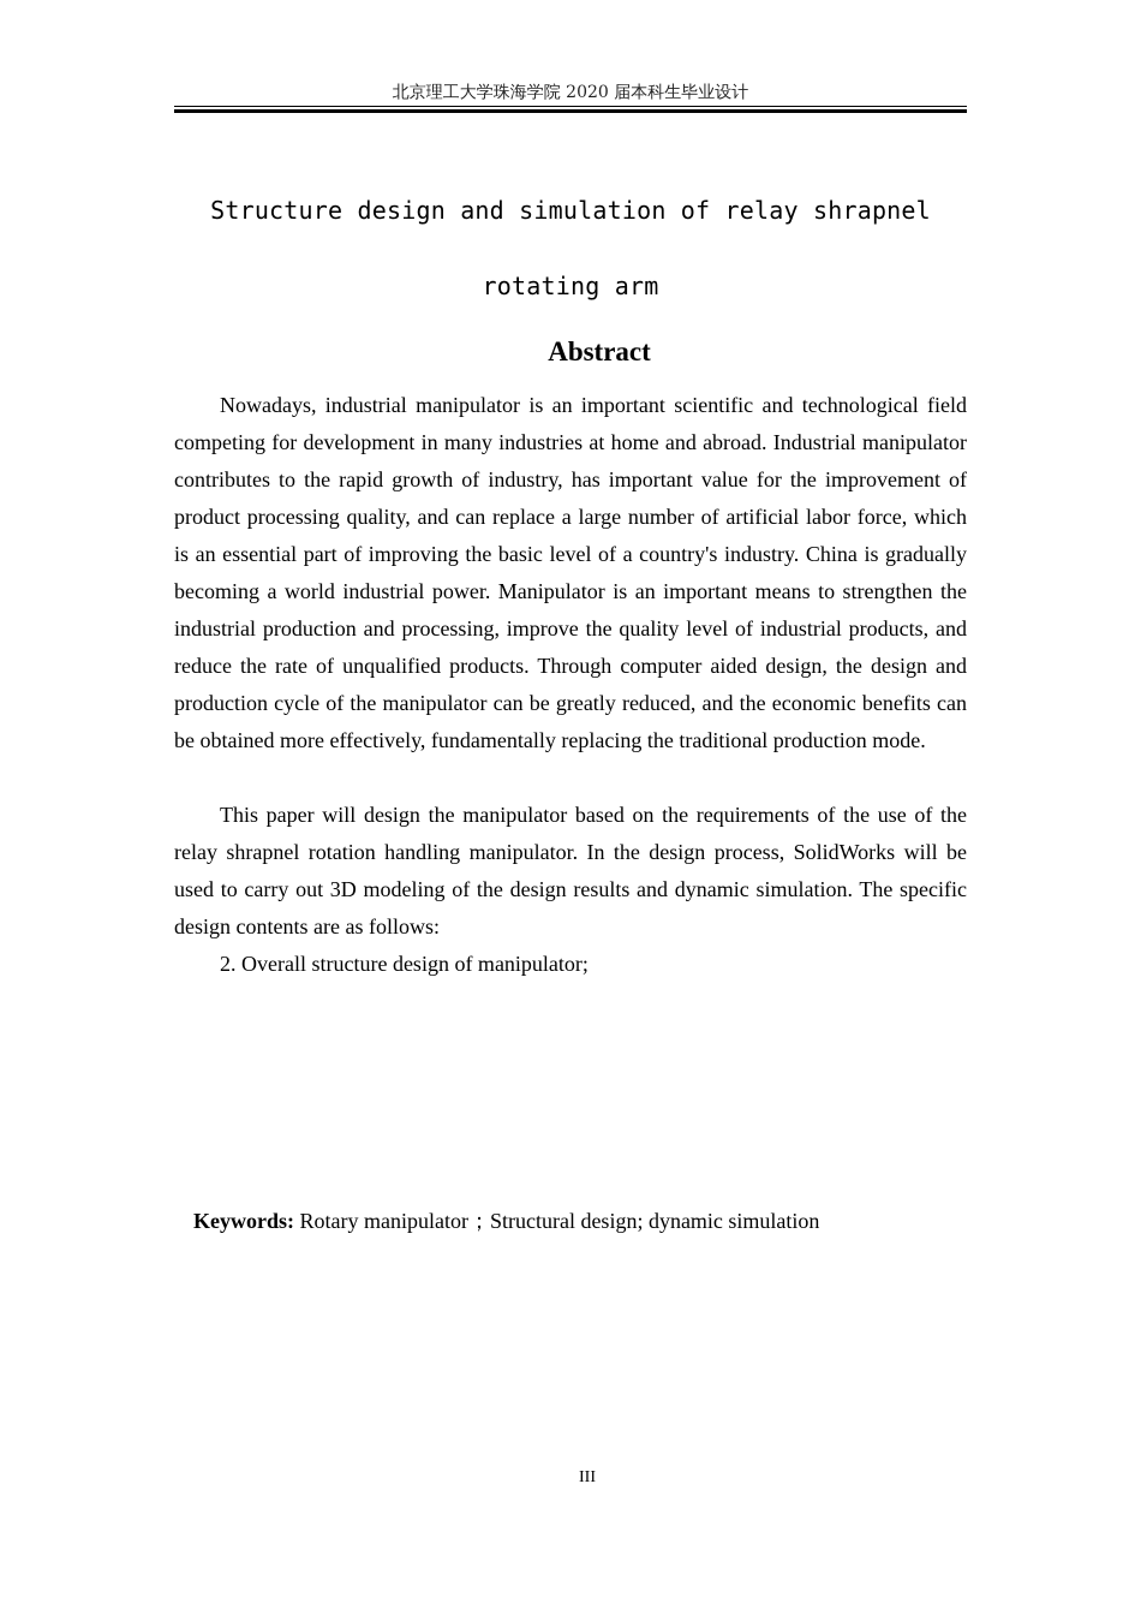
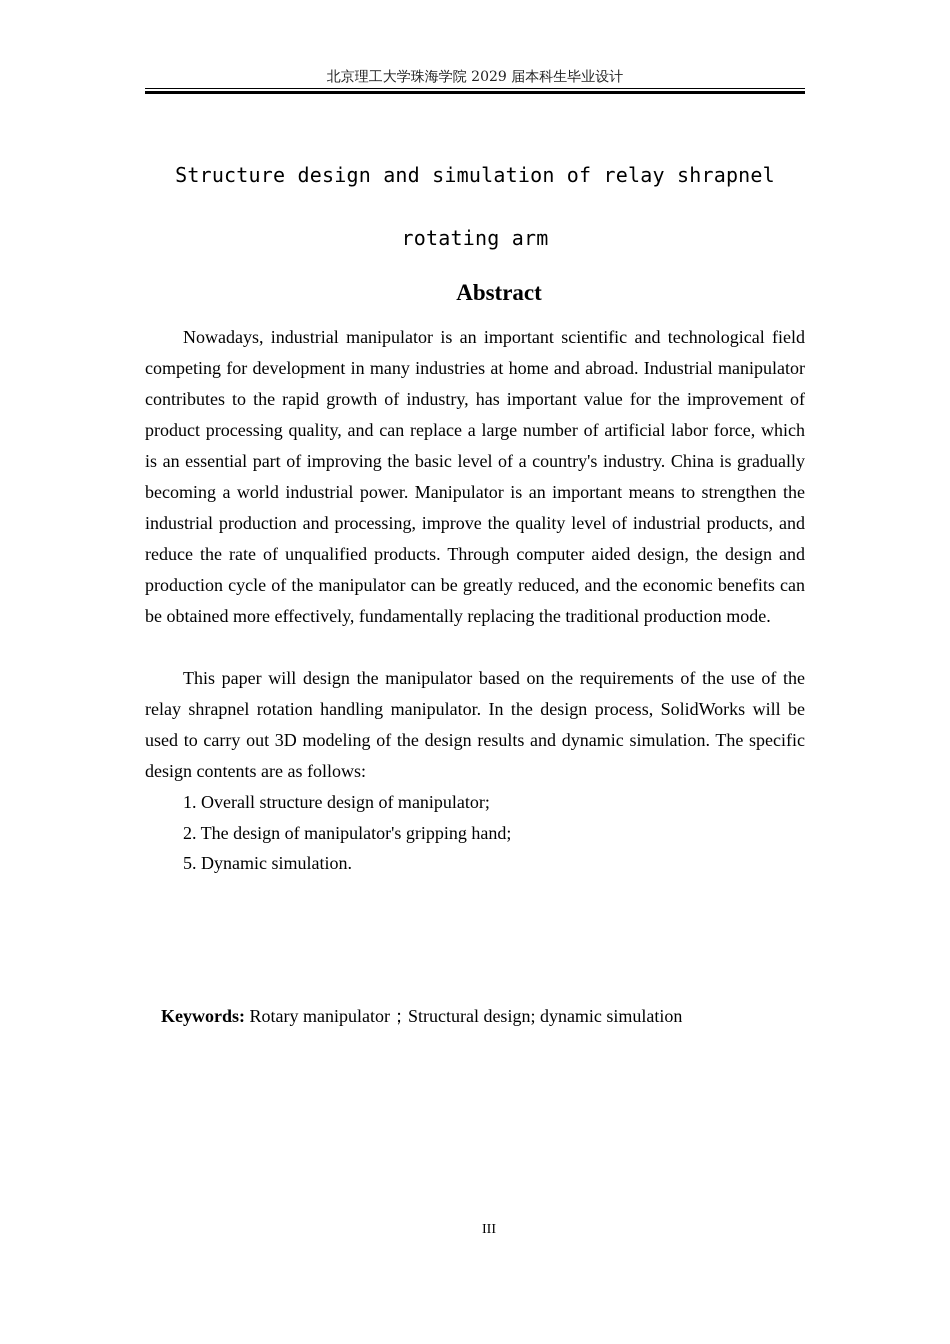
- 北京理工大学珠海学院 2020 届本科生毕业设计
+ 北京理工大学珠海学院 2029 届本科生毕业设计
  Structure design and simulation of relay shrapnel
  rotating arm
  Abstract
  Nowadays, industrial manipulator is an important scientific and technological field competing for development in many industries at home and abroad. Industrial manipulator contributes to the rapid growth of industry, has important value for the improvement of product processing quality, and can replace a large number of artificial labor force, which is an essential part of improving the basic level of a country's industry. China is gradually becoming a world industrial power. Manipulator is an important means to strengthen the industrial production and processing, improve the quality level of industrial products, and reduce the rate of unqualified products. Through computer aided design, the design and production cycle of the manipulator can be greatly reduced, and the economic benefits can be obtained more effectively, fundamentally replacing the traditional production mode.
  This paper will design the manipulator based on the requirements of the use of the relay shrapnel rotation handling manipulator. In the design process, SolidWorks will be used to carry out 3D modeling of the design results and dynamic simulation. The specific design contents are as follows:
- 2. Overall structure design of manipulator;
+ 1. Overall structure design of manipulator;
+ 2. The design of manipulator's gripping hand;
+ 5. Dynamic simulation.
  Keywords: Rotary manipulator；Structural design; dynamic simulation
  III
